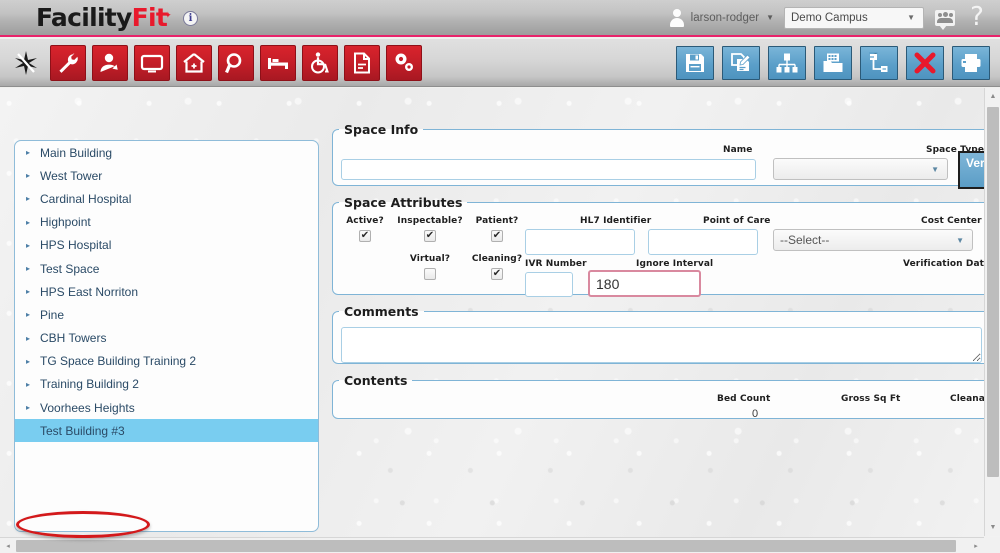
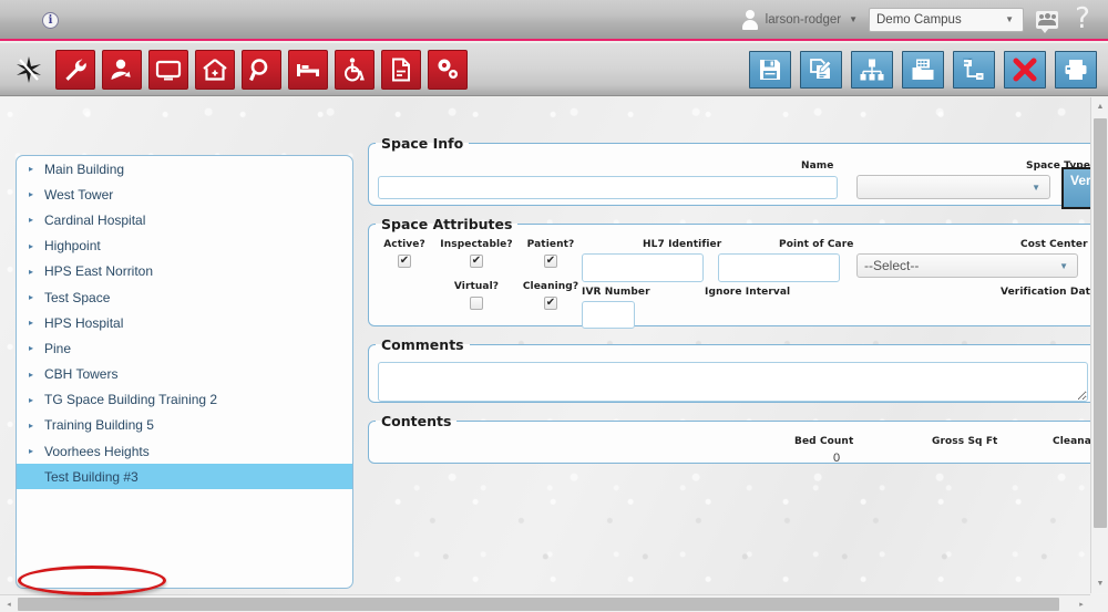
- FacilityFit✦
  i
  larson-rodger
  ▼
  Demo Campus
  ▼
  ?
  ▸
  Main Building
  ▸
  West Tower
  ▸
  Cardinal Hospital
  ▸
  Highpoint
  ▸
- HPS Hospital
+ HPS East Norriton
  ▸
  Test Space
  ▸
- HPS East Norriton
+ HPS Hospital
  ▸
  Pine
  ▸
  CBH Towers
  ▸
  TG Space Building Training 2
  ▸
- Training Building 2
+ Training Building 5
  ▸
  Voorhees Heights
  Test Building #3
  Space Info
  Name
  Space Type
  ▼
  Space Attributes
  Active?
  ✔
  Inspectable?
  ✔
  Patient?
  ✔
  Virtual?
  Cleaning?
  ✔
  HL7 Identifier
  Point of Care
  Cost Center
  --Select--
  ▼
  IVR Number
  Ignore Interval
- 180
  Verification Dat
  Comments
  Contents
  Bed Count
  0
  Gross Sq Ft
